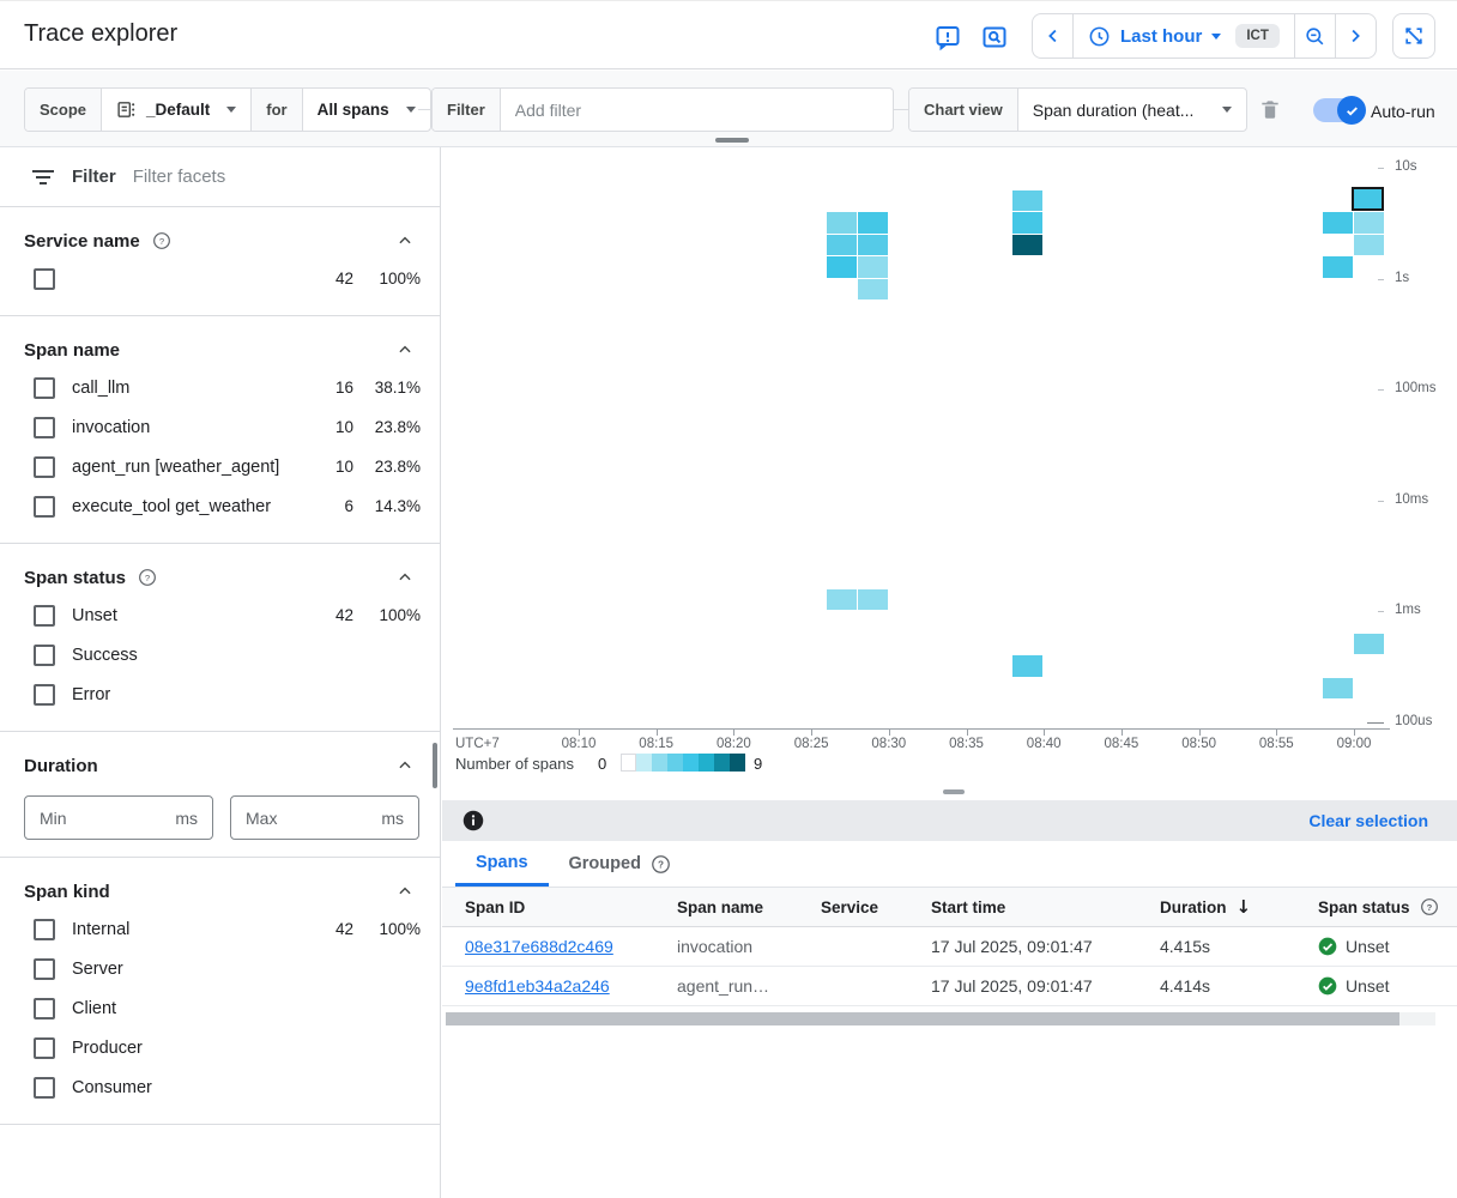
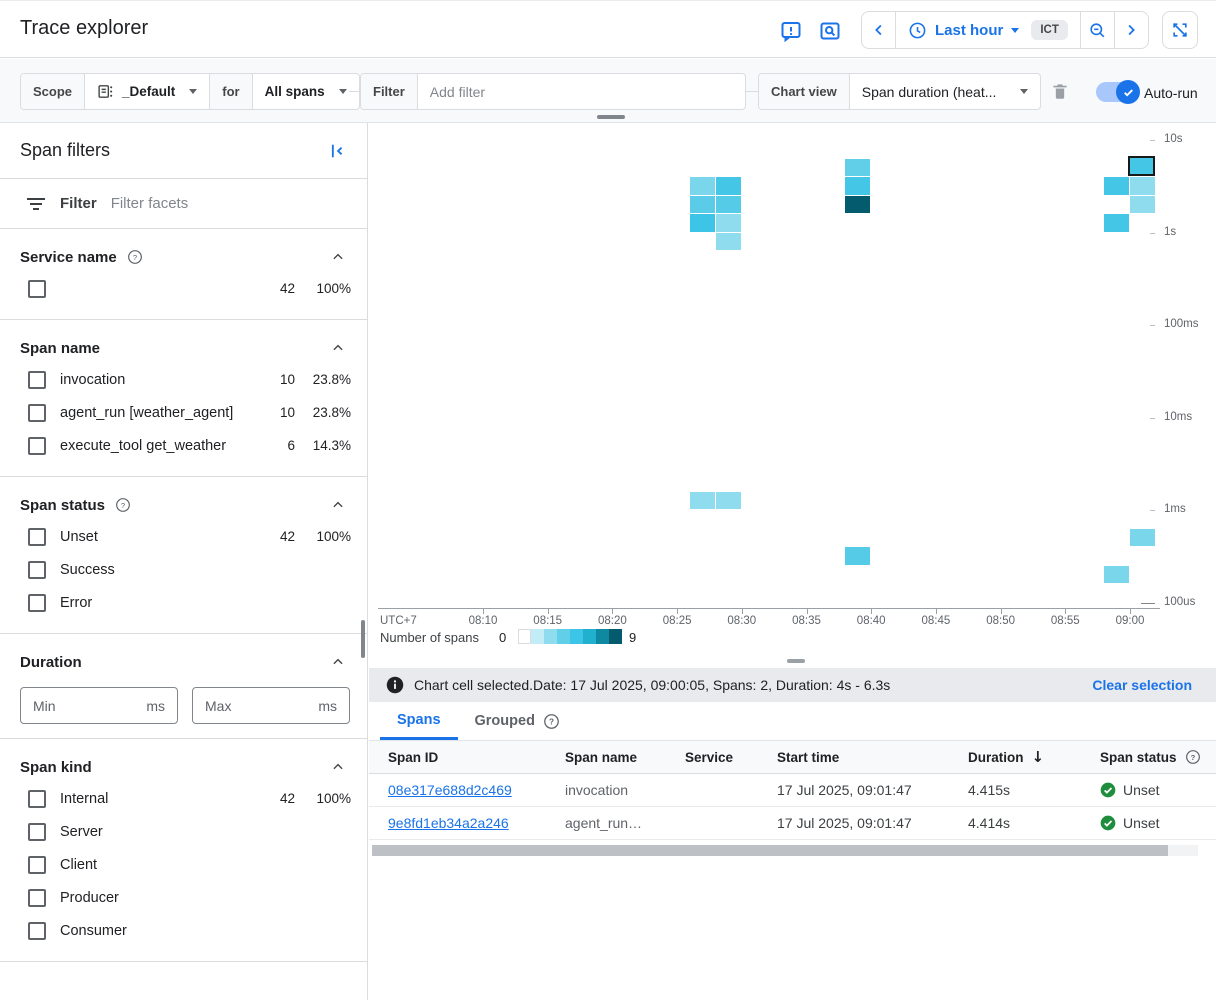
  Trace explorer
  Last hour
  ICT
  Scope
  _Default
  for
  All spans
  Filter
  Add filter
  Chart view
  Span duration (heat...
  Auto-run
+ Span filters
  Filter
  Filter facets
  Service name
  ?
  42
  100%
  Span name
- call_llm
- 16
- 38.1%
  invocation
  10
  23.8%
  agent_run [weather_agent]
  10
  23.8%
  execute_tool get_weather
  6
  14.3%
  Span status
  ?
  Unset
  42
  100%
  Success
  Error
  Duration
  Min
  ms
  Max
  ms
  Span kind
  Internal
  42
  100%
  Server
  Client
  Producer
  Consumer
  10s
  1s
  100ms
  10ms
  1ms
  100us
  08:10
  08:15
  08:20
  08:25
  08:30
  08:35
  08:40
  08:45
  08:50
  08:55
  09:00
  UTC+7
  Number of spans
  0
  9
+ Chart cell selected.Date: 17 Jul 2025, 09:00:05, Spans: 2, Duration: 4s - 6.3s
  Clear selection
  Spans
  Grouped
  ?
  Span ID
  Span name
  Service
  Start time
  Duration
  ↓
  Span status
  ?
  08e317e688d2c469
  invocation
  17 Jul 2025, 09:01:47
  4.415s
  Unset
  9e8fd1eb34a2a246
  agent_run…
  17 Jul 2025, 09:01:47
  4.414s
  Unset
